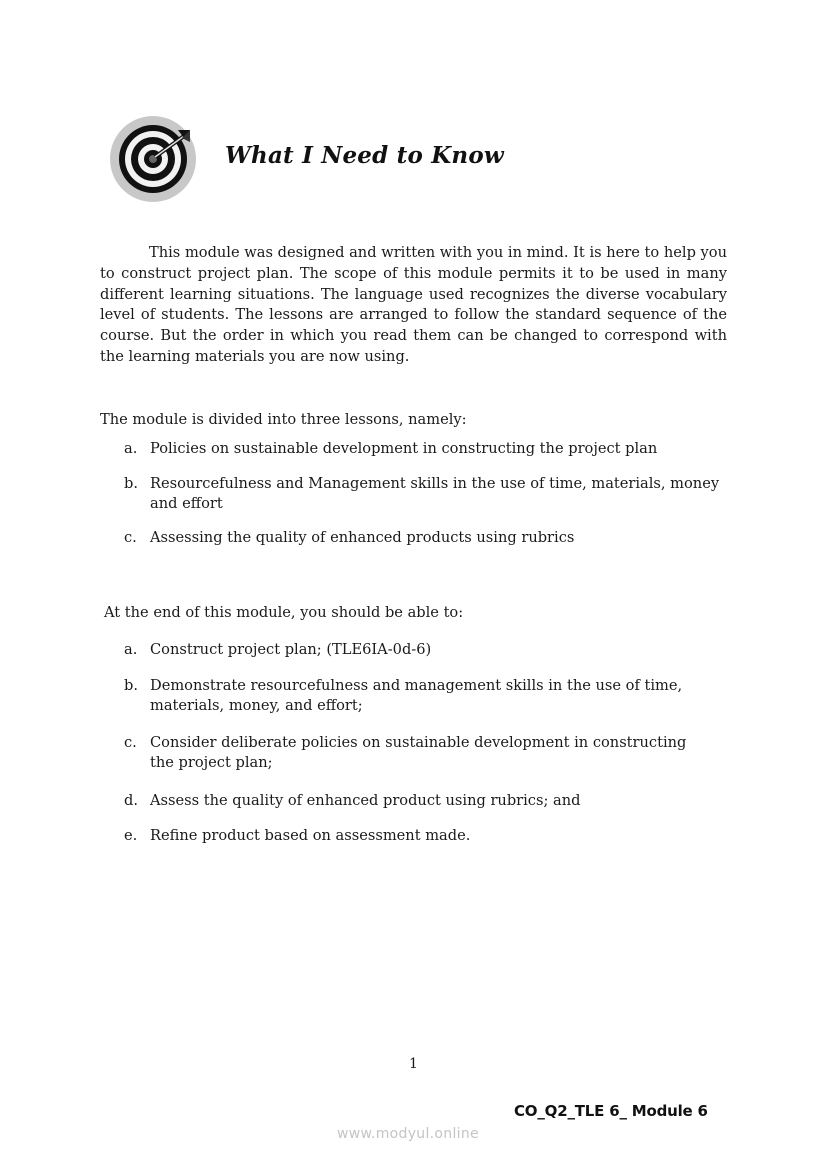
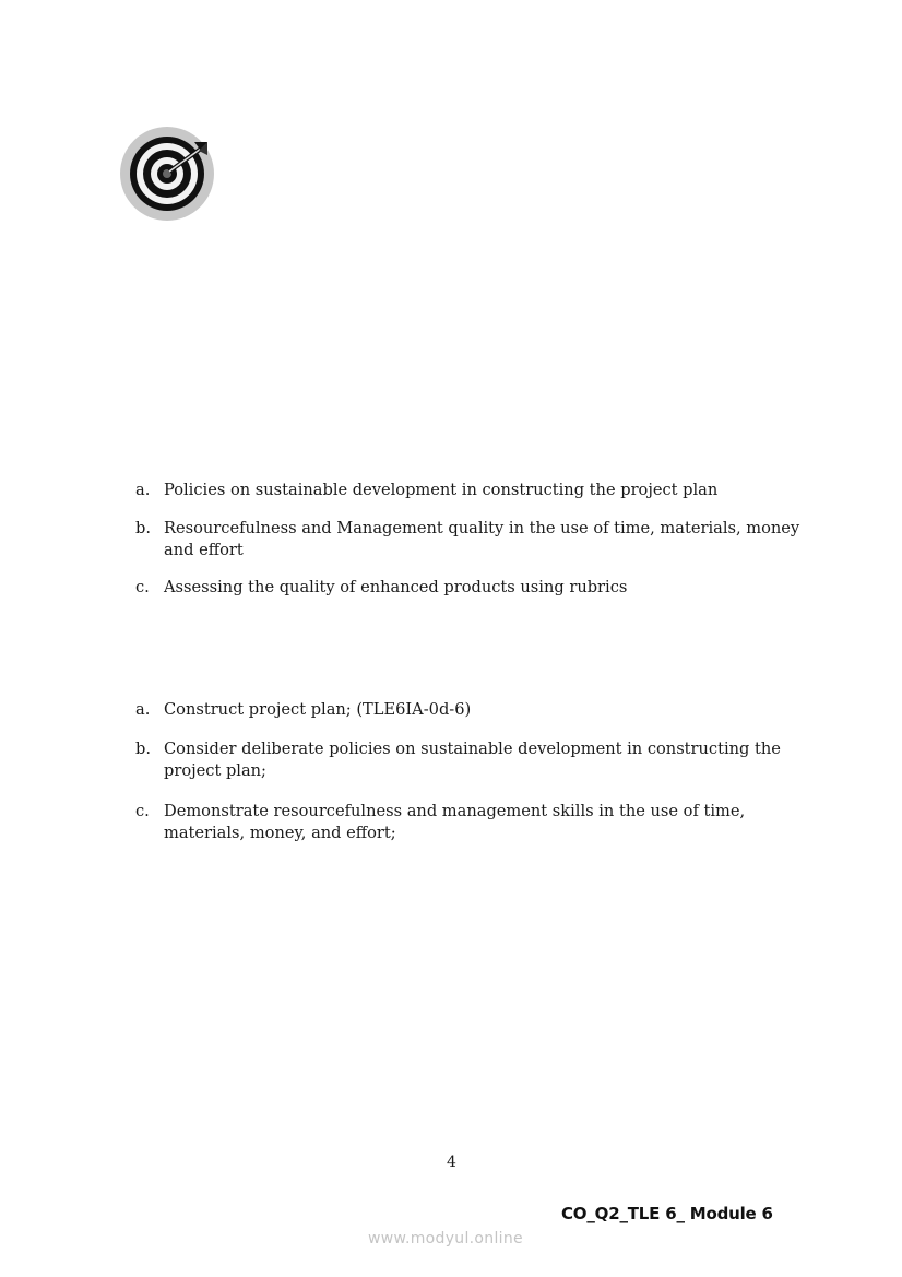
- What I Need to Know
- This module was designed and written with you in mind. It is here to help you to construct project plan. The scope of this module permits it to be used in many different learning situations. The language used recognizes the diverse vocabulary level of students. The lessons are arranged to follow the standard sequence of the course. But the order in which you read them can be changed to correspond with the learning materials you are now using.
- The module is divided into three lessons, namely:
  a.
  Policies on sustainable development in constructing the project plan
  b.
- Resourcefulness and Management skills in the use of time, materials, money and effort
+ Resourcefulness and Management quality in the use of time, materials, money and effort
  c.
  Assessing the quality of enhanced products using rubrics
- At the end of this module, you should be able to:
  a.
  Construct project plan; (TLE6IA-0d-6)
  b.
- Demonstrate resourcefulness and management skills in the use of time, materials, money, and effort;
+ Consider deliberate policies on sustainable development in constructing the project plan;
  c.
- Consider deliberate policies on sustainable development in constructing the project plan;
+ Demonstrate resourcefulness and management skills in the use of time, materials, money, and effort;
- d.
- Assess the quality of enhanced product using rubrics; and
- e.
- Refine product based on assessment made.
- 1
+ 4
  CO_Q2_TLE 6_ Module 6
  www.modyul.online
